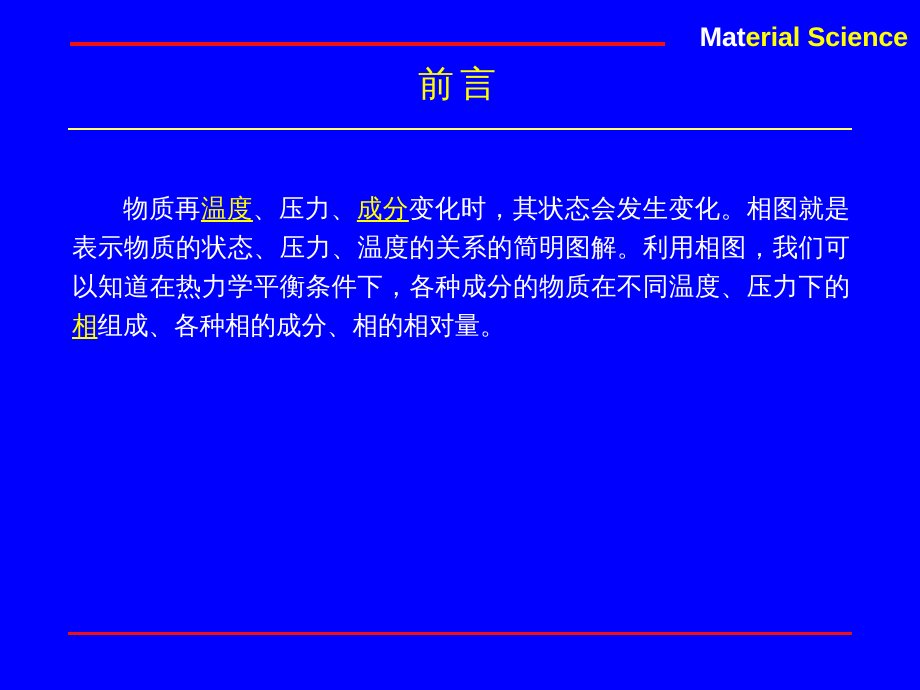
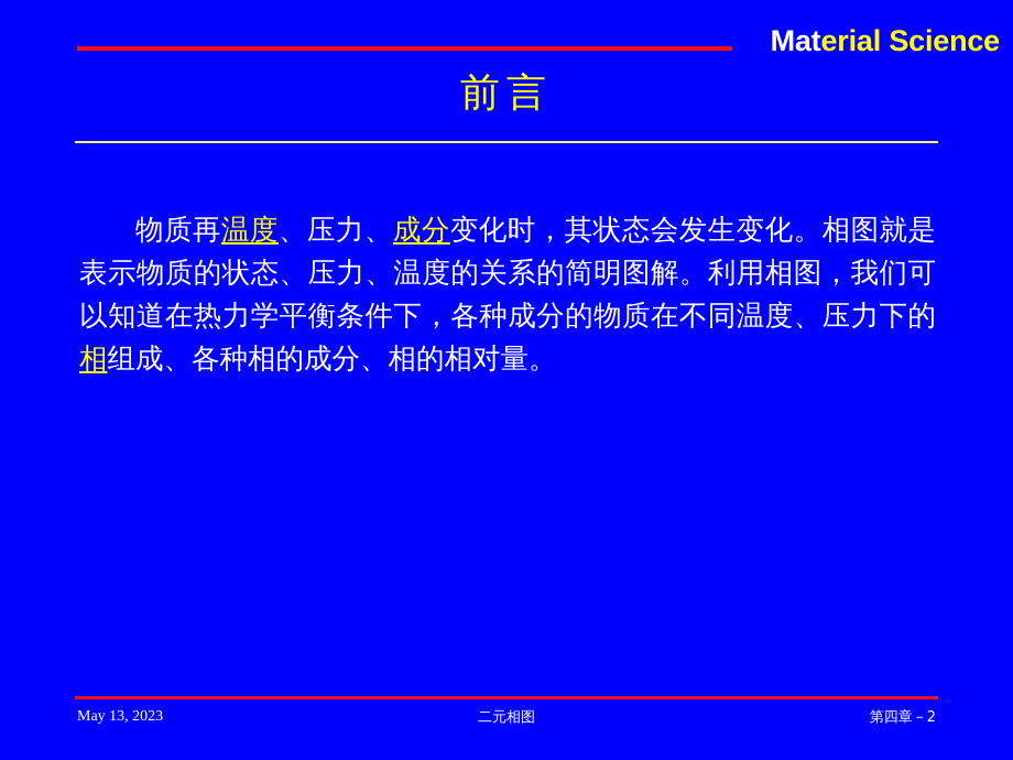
  Material Science
  前言
  物质再温度、压力、成分变化时，其状态会发生变化。相图就是表示物质的状态、压力、温度的关系的简明图解。利用相图，我们可以知道在热力学平衡条件下，各种成分的物质在不同温度、压力下的相组成、各种相的成分、相的相对量。
+ May 13, 2023
+ 二元相图
+ 第四章－2
